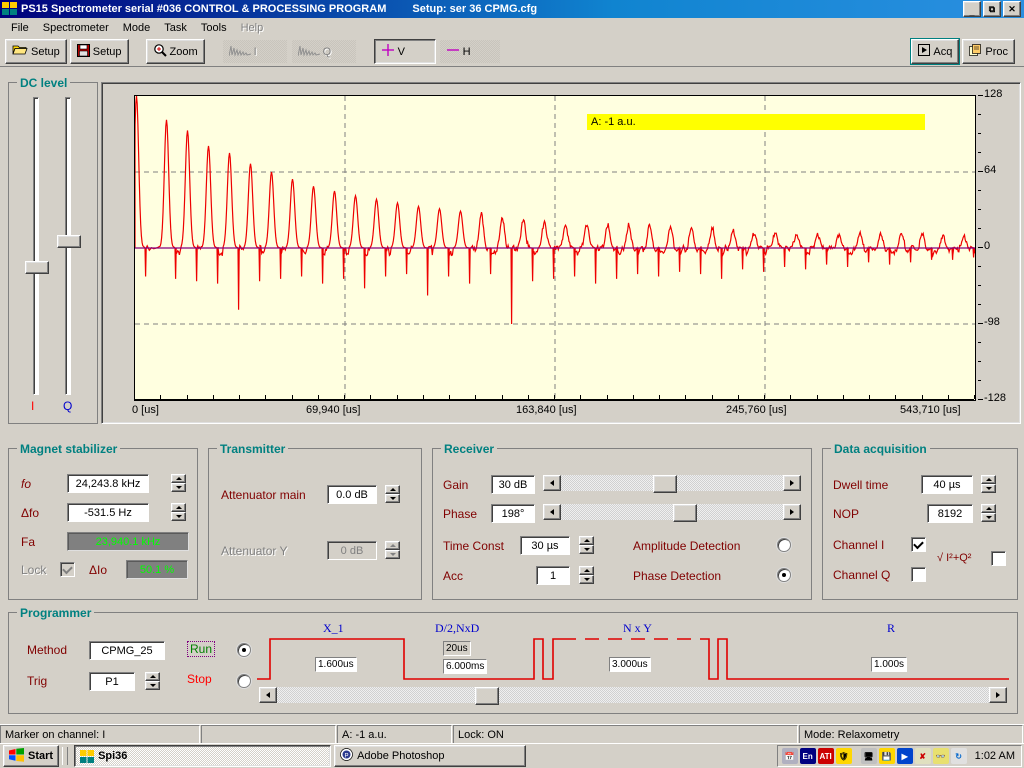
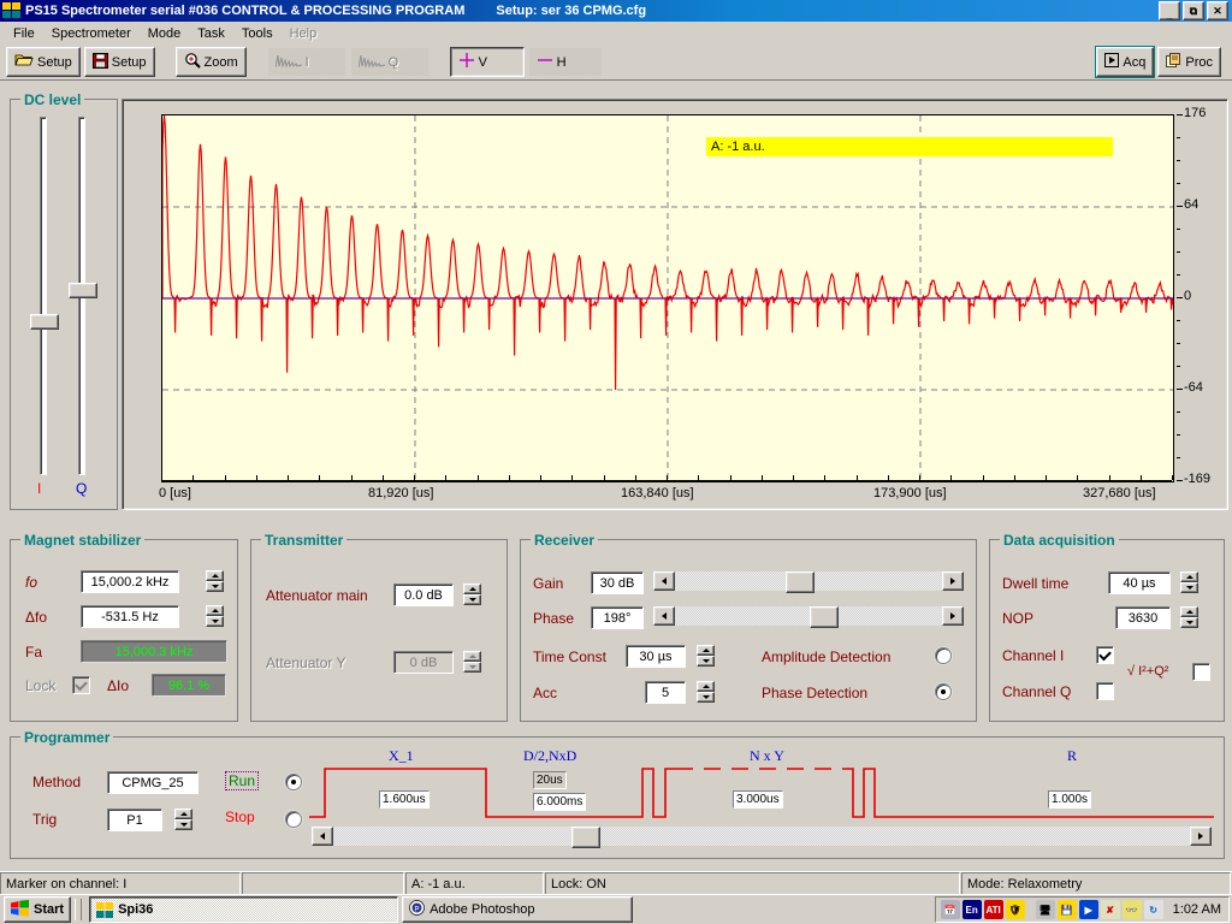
  PS15 Spectrometer serial #036 CONTROL & PROCESSING PROGRAM
  Setup: ser 36 CPMG.cfg
  _
  ⧉
  ✕
  File
  Spectrometer
  Mode
  Task
  Tools
  Help
  Setup
  Setup
  Zoom
  I
  Q
  V
  H
  Acq
  Proc
  DC level
  I
  Q
  A: -1 a.u.
- 128
+ 176
  64
  0
- -98
+ -64
- -128
+ -169
  0 [us]
- 69,940 [us]
+ 81,920 [us]
  163,840 [us]
- 245,760 [us]
+ 173,900 [us]
- 543,710 [us]
+ 327,680 [us]
  Magnet stabilizer
  fo
- 24,243.8 kHz
+ 15,000.2 kHz
  Δfo
  -531.5 Hz
  Fa
- 23,940.1 kHz
+ 15,000.3 kHz
  Lock
  ΔIo
- 50.1 %
+ 96.1 %
  Transmitter
  Attenuator main
  0.0 dB
  Attenuator Y
  0 dB
  Receiver
  Gain
  30 dB
  Phase
  198°
  Time Const
  30 µs
  Acc
- 1
+ 5
  Amplitude Detection
  Phase Detection
  Data acquisition
  Dwell time
  40 µs
  NOP
- 8192
+ 3630
  Channel I
  Channel Q
  √ I²+Q²
  Programmer
  Method
  CPMG_25
  Run
  Trig
  P1
  Stop
  X_1
  1.600us
  D/2,NxD
  20us
  6.000ms
  N x Y
  3.000us
  R
  1.000s
  Marker on channel: I
  A: -1 a.u.
  Lock: ON
  Mode: Relaxometry
  Start
  Spi36
  Adobe Photoshop
  📅
  En
  ATI
  🛡
  🖥
  💾
  ▶
  ✘
  👓
  ↻
  1:02 AM
